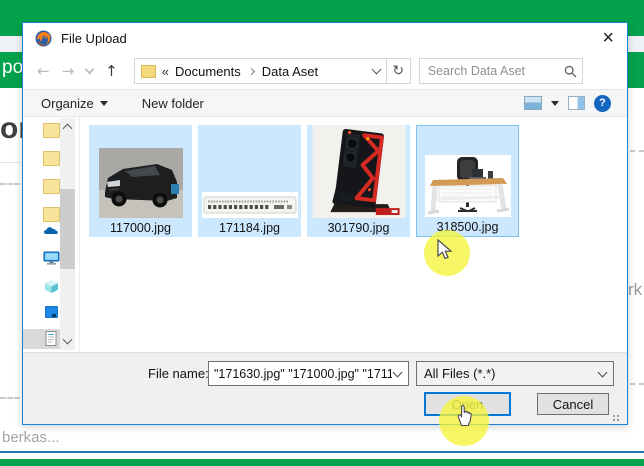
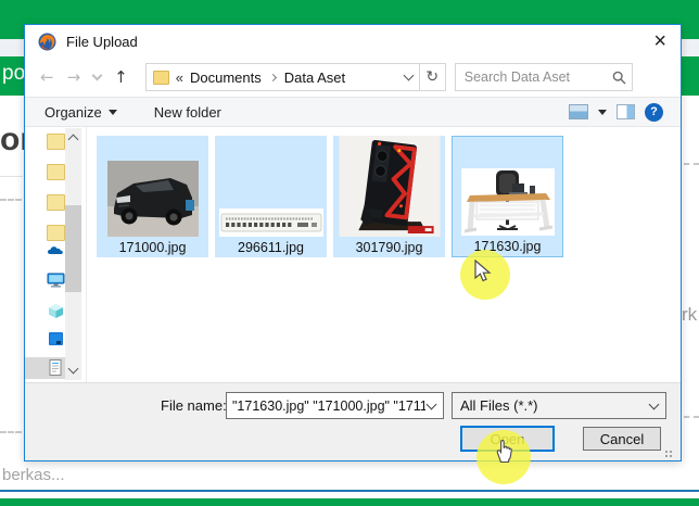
  po
  rk
  berkas...
  File Upload
  ×
  ←
  →
  ↑
  «
  Documents
  Data Aset
  ↻
  Search Data Aset
  Organize
  New folder
  ?
- 117000.jpg
+ 171000.jpg
- 171184.jpg
+ 296611.jpg
  301790.jpg
- 318500.jpg
+ 171630.jpg
  File name:
  "171630.jpg" "171000.jpg" "1711
  All Files (*.*)
  Open
  Cancel
